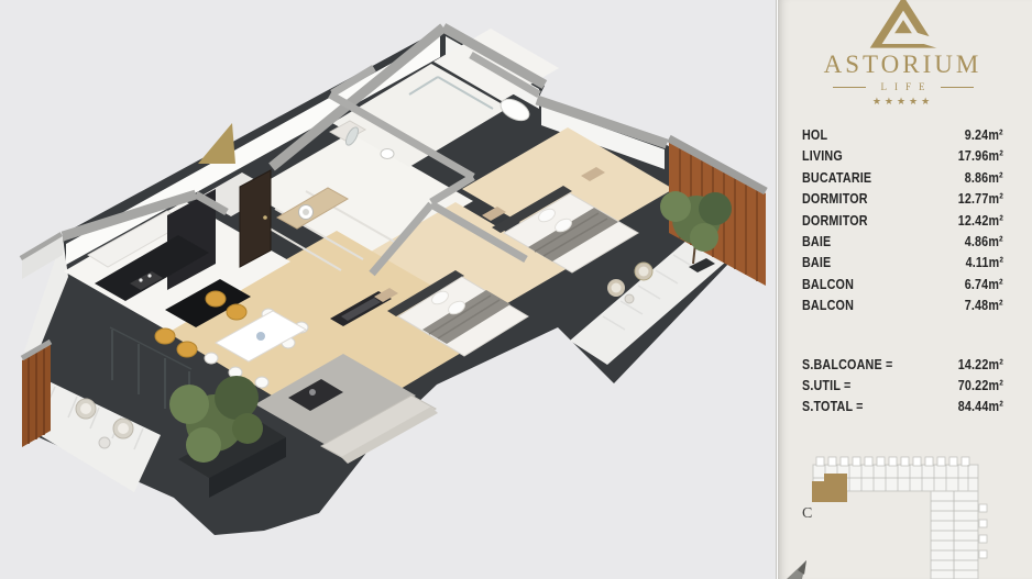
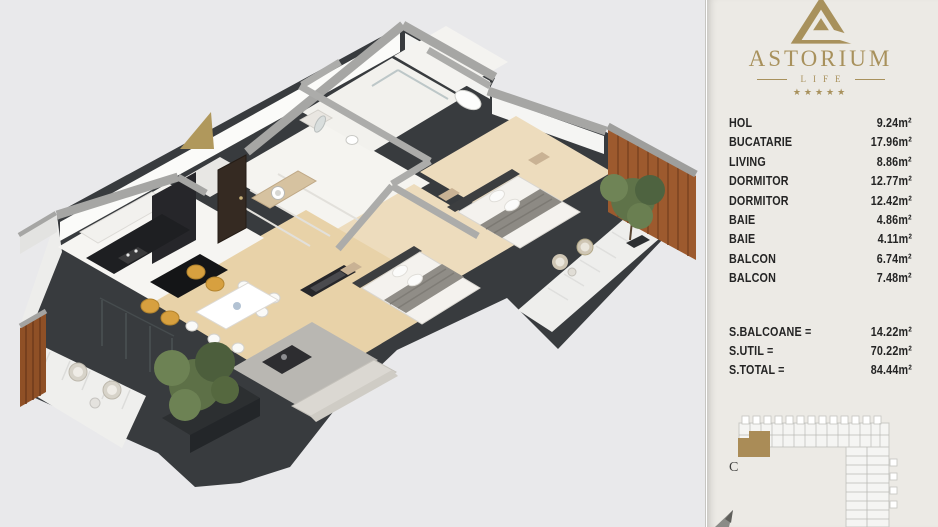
  ASTORIUM
  LIFE
  ★★★★★
  HOL
  9.24m²
- LIVING
+ BUCATARIE
  17.96m²
- BUCATARIE
+ LIVING
  8.86m²
  DORMITOR
  12.77m²
  DORMITOR
  12.42m²
  BAIE
  4.86m²
  BAIE
  4.11m²
  BALCON
  6.74m²
  BALCON
  7.48m²
  S.BALCOANE =
  14.22m²
  S.UTIL =
  70.22m²
  S.TOTAL =
  84.44m²
  C
